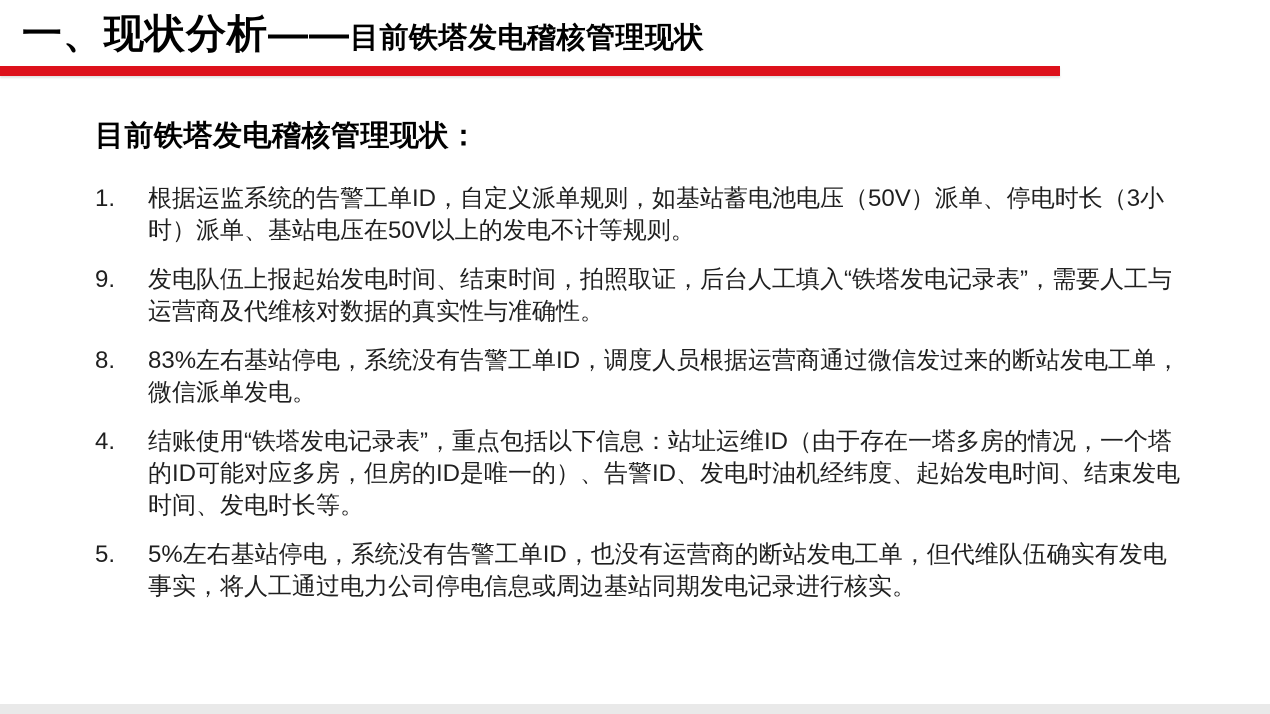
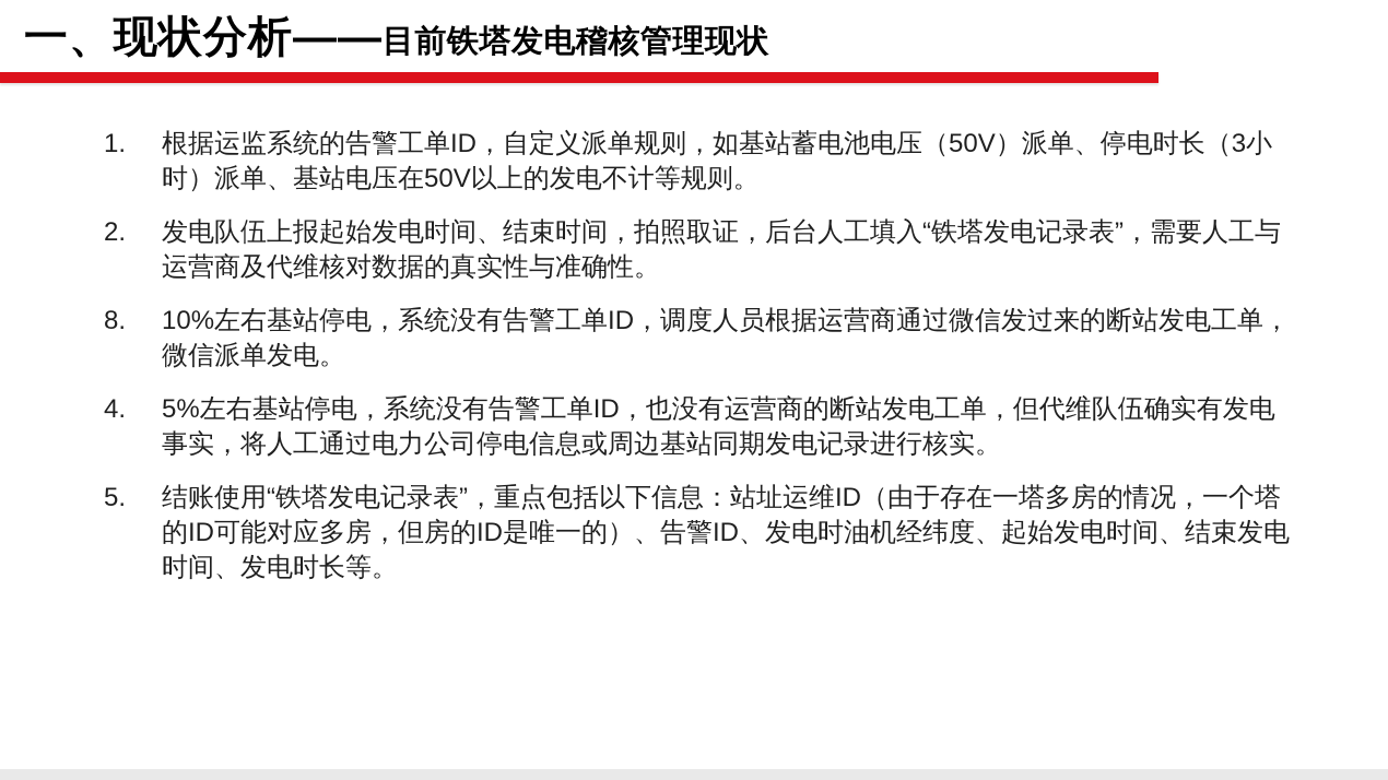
  一、现状分析——
  目前铁塔发电稽核管理现状
- 目前铁塔发电稽核管理现状：
  1.
  根据运监系统的告警工单ID，自定义派单规则，如基站蓄电池电压（50V）派单、停电时长（3小时）派单、基站电压在50V以上的发电不计等规则。
- 9.
+ 2.
  发电队伍上报起始发电时间、结束时间，拍照取证，后台人工填入“铁塔发电记录表”，需要人工与运营商及代维核对数据的真实性与准确性。
  8.
- 83%左右基站停电，系统没有告警工单ID，调度人员根据运营商通过微信发过来的断站发电工单，微信派单发电。
+ 10%左右基站停电，系统没有告警工单ID，调度人员根据运营商通过微信发过来的断站发电工单，微信派单发电。
  4.
- 结账使用“铁塔发电记录表”，重点包括以下信息：站址运维ID（由于存在一塔多房的情况，一个塔的ID可能对应多房，但房的ID是唯一的）、告警ID、发电时油机经纬度、起始发电时间、结束发电时间、发电时长等。
+ 5%左右基站停电，系统没有告警工单ID，也没有运营商的断站发电工单，但代维队伍确实有发电事实，将人工通过电力公司停电信息或周边基站同期发电记录进行核实。
  5.
- 5%左右基站停电，系统没有告警工单ID，也没有运营商的断站发电工单，但代维队伍确实有发电事实，将人工通过电力公司停电信息或周边基站同期发电记录进行核实。
+ 结账使用“铁塔发电记录表”，重点包括以下信息：站址运维ID（由于存在一塔多房的情况，一个塔的ID可能对应多房，但房的ID是唯一的）、告警ID、发电时油机经纬度、起始发电时间、结束发电时间、发电时长等。
